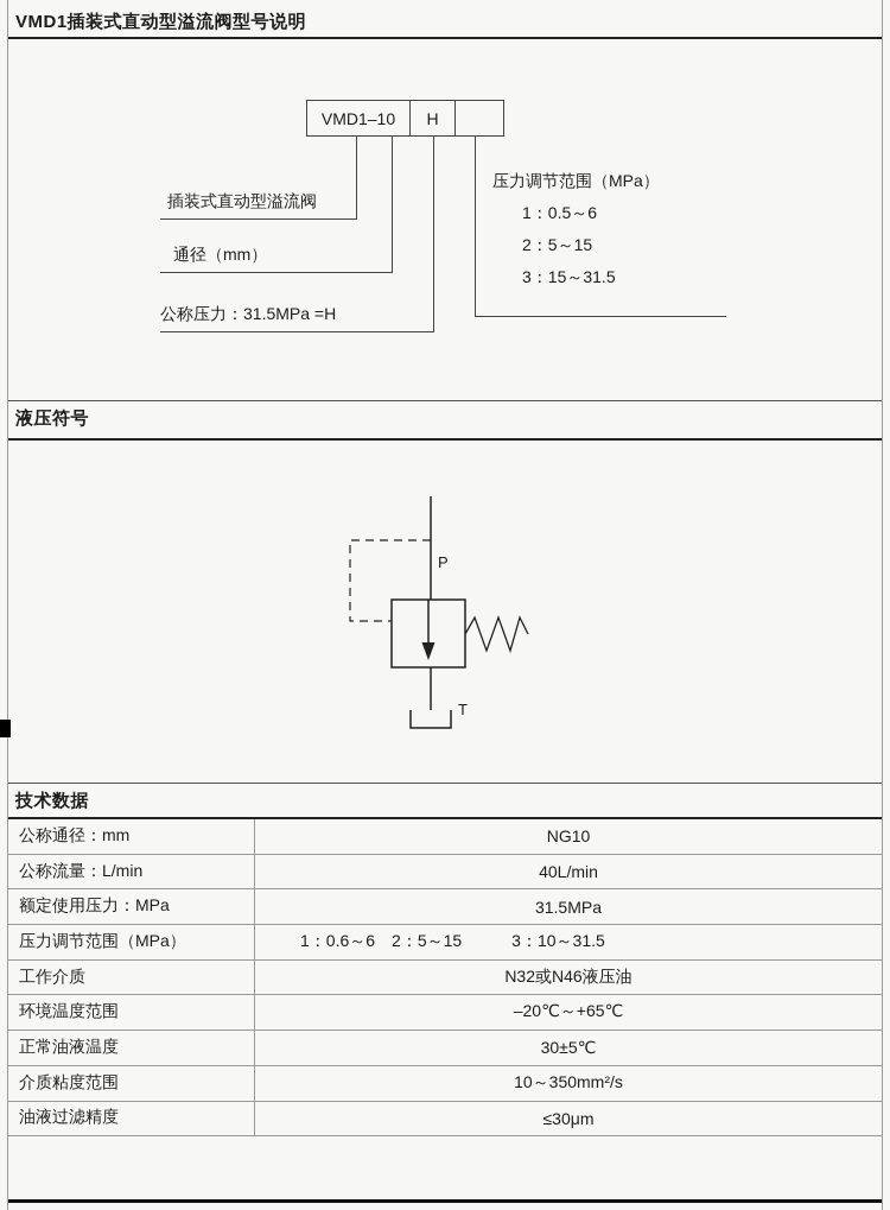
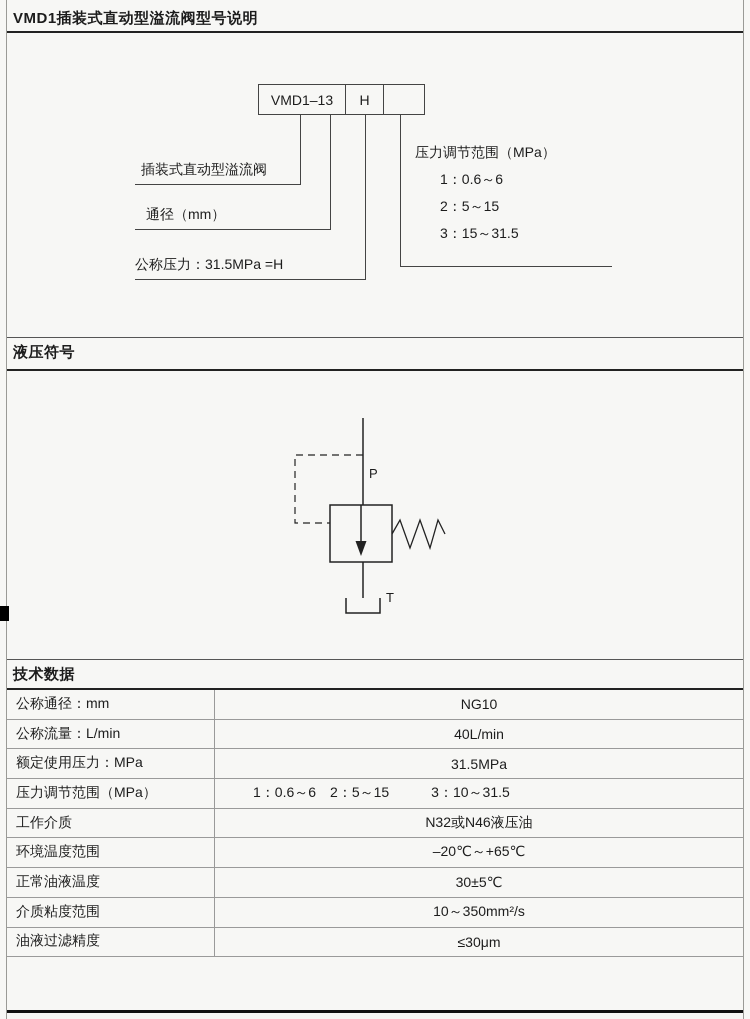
  VMD1插装式直动型溢流阀型号说明
- VMD1–10
+ VMD1–13
  H
  插装式直动型溢流阀
  通径（mm）
  公称压力：31.5MPa =H
  压力调节范围（MPa）
- 1：0.5～6
+ 1：0.6～6
  2：5～15
  3：15～31.5
  液压符号
  P
  T
  技术数据
  公称通径：mm
  NG10
  公称流量：L/min
  40L/min
  额定使用压力：MPa
  31.5MPa
  压力调节范围（MPa）
  1：0.6～6 2：5～15 3：10～31.5
  工作介质
  N32或N46液压油
  环境温度范围
  –20℃～+65℃
  正常油液温度
  30±5℃
  介质粘度范围
  10～350mm²/s
  油液过滤精度
  ≤30μm
